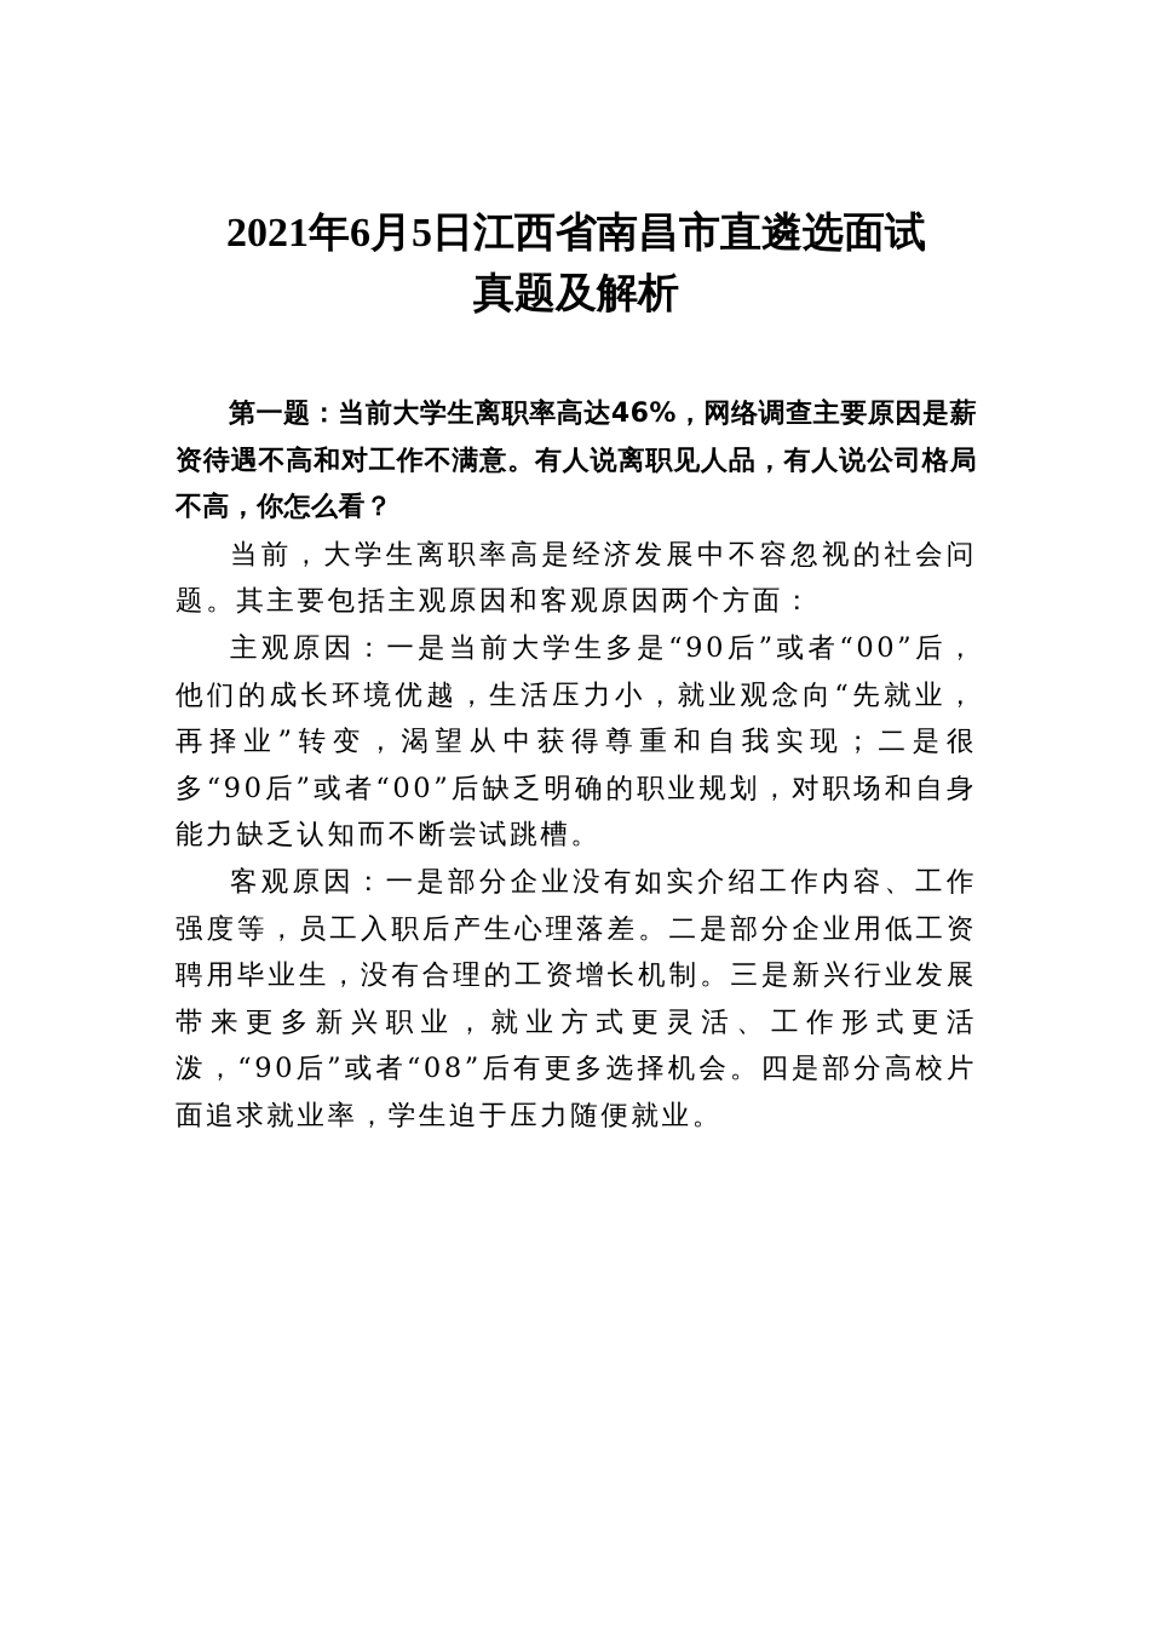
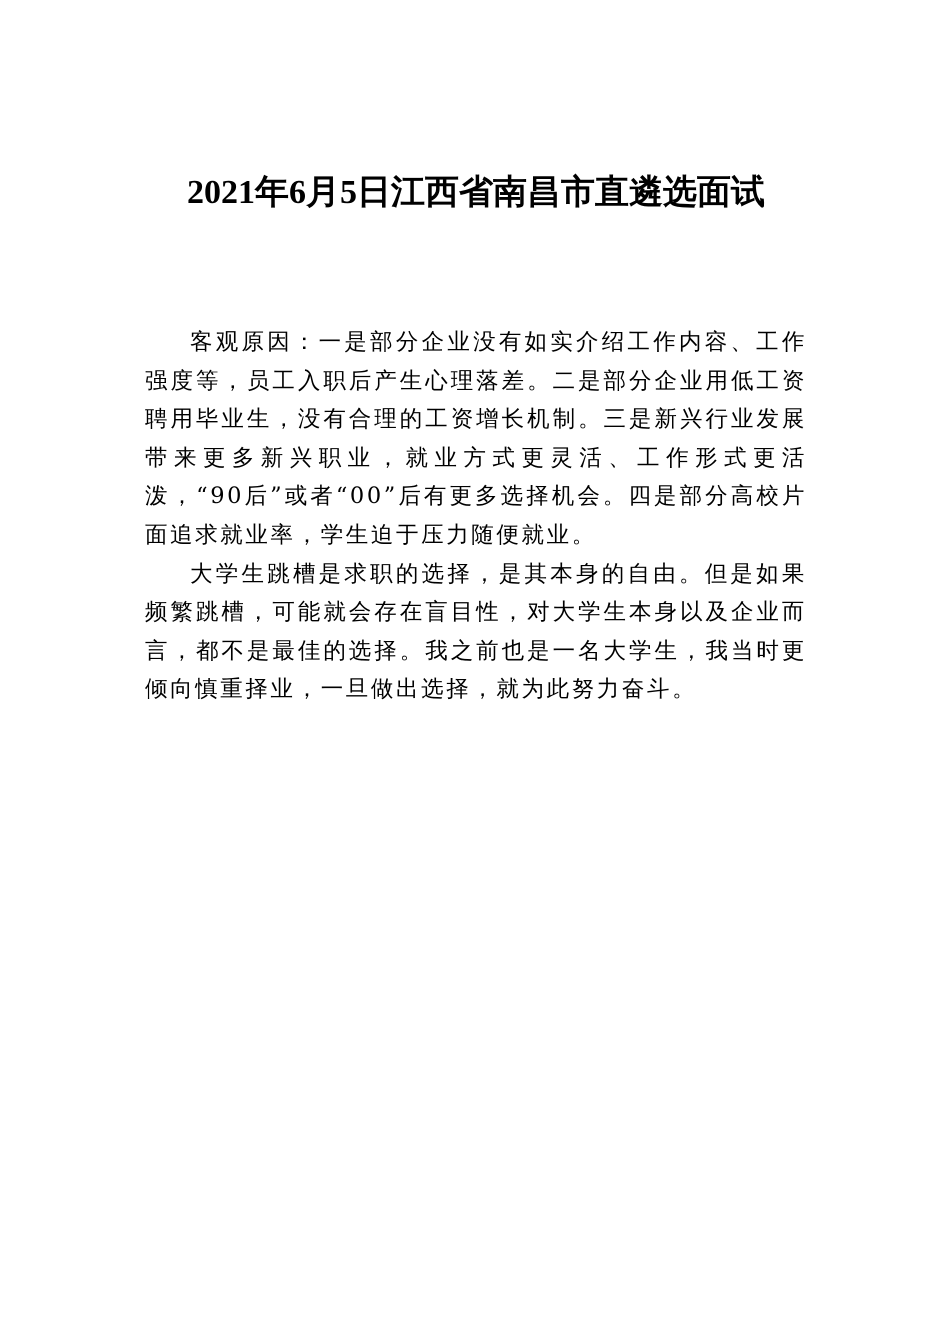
  2021年6月5日江西省南昌市直遴选面试
- 真题及解析
- 第一题：当前大学生离职率高达46%，网络调查主要原因是薪资待遇不高和对工作不满意。有人说离职见人品，有人说公司格局不高，你怎么看？
- 当前，大学生离职率高是经济发展中不容忽视的社会问题。其主要包括主观原因和客观原因两个方面：
- 主观原因：一是当前大学生多是“90后”或者“00”后，他们的成长环境优越，生活压力小，就业观念向“先就业，再择业”转变，渴望从中获得尊重和自我实现；二是很多“90后”或者“00”后缺乏明确的职业规划，对职场和自身能力缺乏认知而不断尝试跳槽。
- 客观原因：一是部分企业没有如实介绍工作内容、工作强度等，员工入职后产生心理落差。二是部分企业用低工资聘用毕业生，没有合理的工资增长机制。三是新兴行业发展带来更多新兴职业，就业方式更灵活、工作形式更活泼，“90后”或者“08”后有更多选择机会。四是部分高校片面追求就业率，学生迫于压力随便就业。
+ 客观原因：一是部分企业没有如实介绍工作内容、工作强度等，员工入职后产生心理落差。二是部分企业用低工资聘用毕业生，没有合理的工资增长机制。三是新兴行业发展带来更多新兴职业，就业方式更灵活、工作形式更活泼，“90后”或者“00”后有更多选择机会。四是部分高校片面追求就业率，学生迫于压力随便就业。
+ 大学生跳槽是求职的选择，是其本身的自由。但是如果频繁跳槽，可能就会存在盲目性，对大学生本身以及企业而言，都不是最佳的选择。我之前也是一名大学生，我当时更倾向慎重择业，一旦做出选择，就为此努力奋斗。
